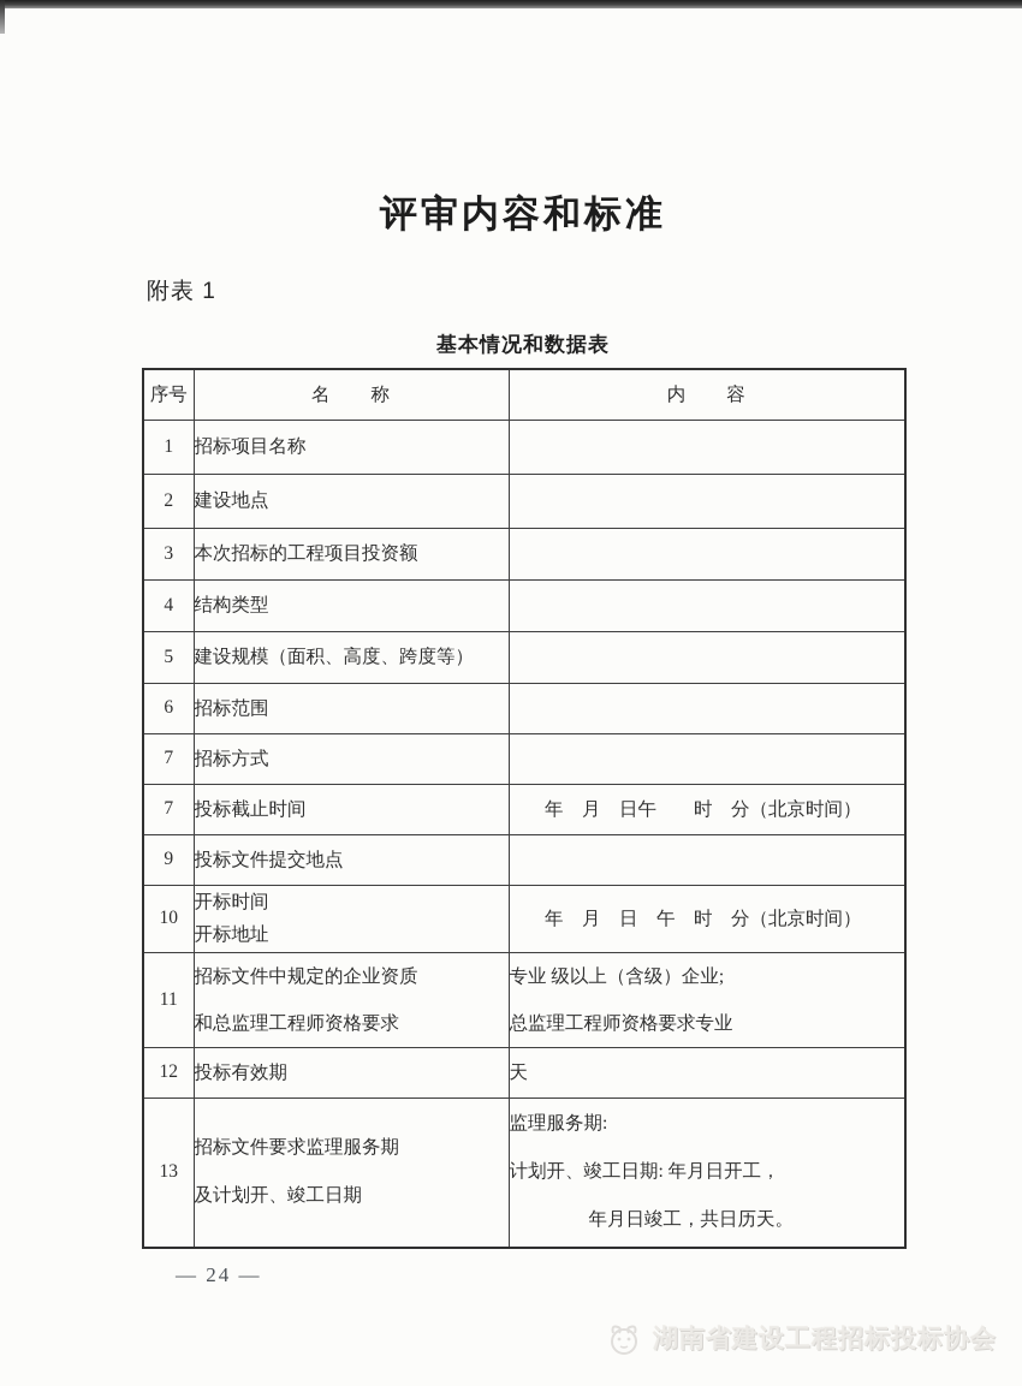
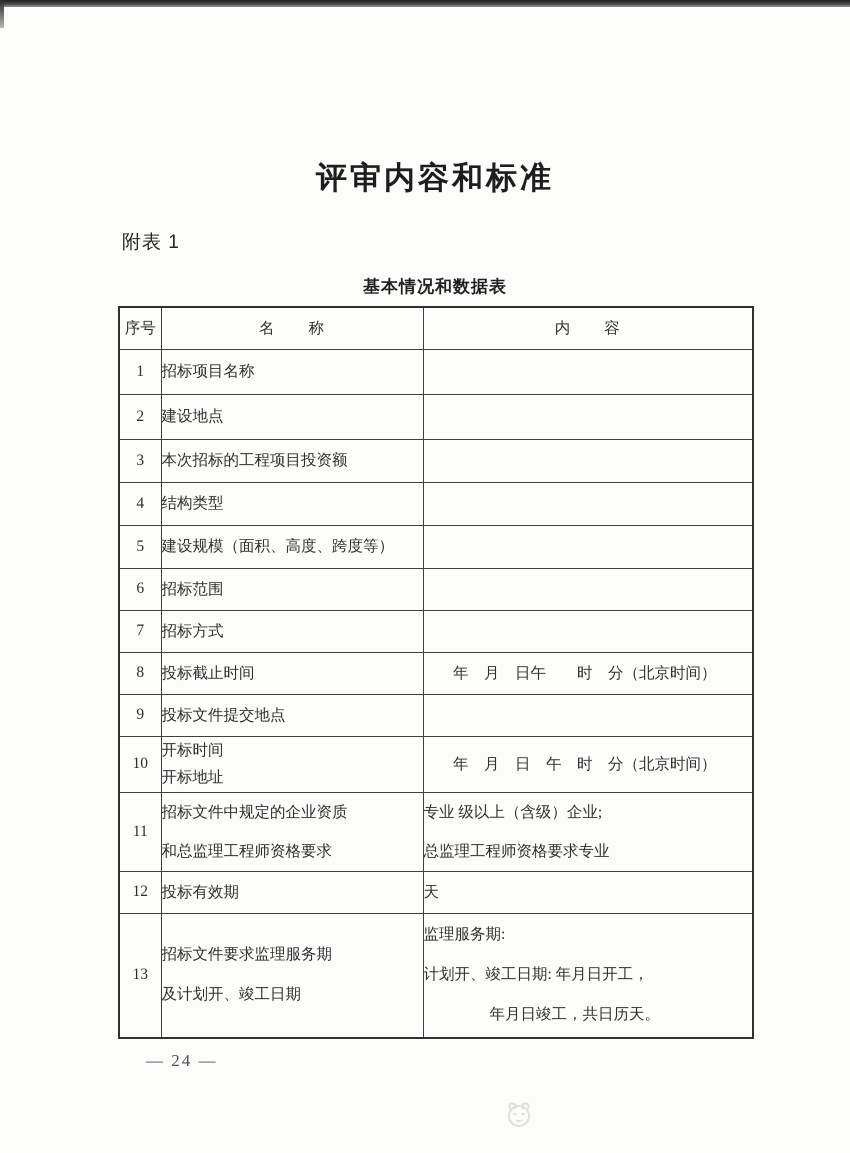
  评审内容和标准
  附表 1
  基本情况和数据表
  序号	名 称	内 容
  1	招标项目名称
  2	建设地点
  3	本次招标的工程项目投资额
  4	结构类型
  5	建设规模（面积、高度、跨度等）
  6	招标范围
  7	招标方式
- 7	投标截止时间	年 月 日午 时 分（北京时间）
+ 8	投标截止时间	年 月 日午 时 分（北京时间）
  9	投标文件提交地点
  10	开标时间 开标地址	年 月 日 午 时 分（北京时间）
  11	招标文件中规定的企业资质 和总监理工程师资格要求	专业 级以上（含级）企业; 总监理工程师资格要求专业
  12	投标有效期	天
  13	招标文件要求监理服务期 及计划开、竣工日期	监理服务期: 计划开、竣工日期: 年月日开工， 年月日竣工，共日历天。
  — 24 —
- 湖南省建设工程招标投标协会
